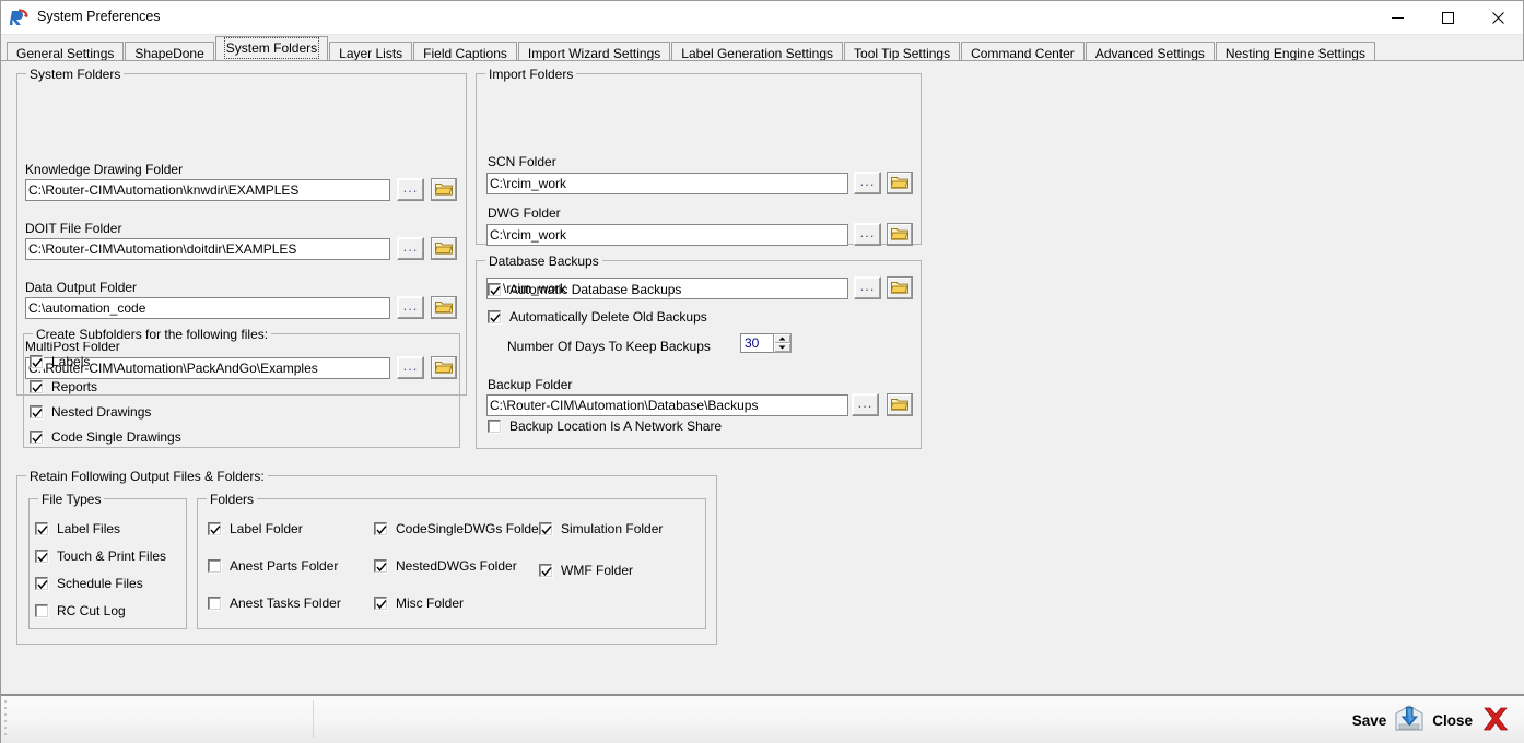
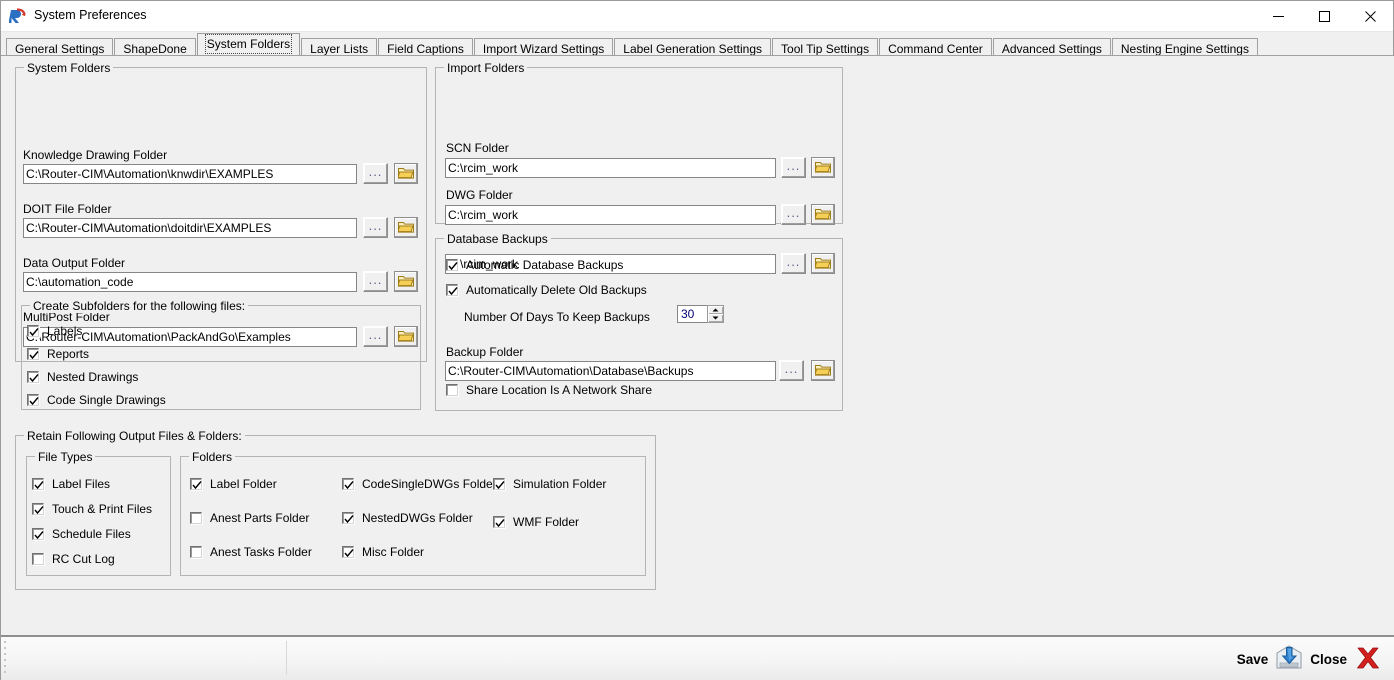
  System Preferences
  General Settings
  ShapeDone
  System Folders
  Layer Lists
  Field Captions
  Import Wizard Settings
  Label Generation Settings
  Tool Tip Settings
  Command Center
  Advanced Settings
  Nesting Engine Settings
  System Folders
  Knowledge Drawing Folder
  C:\Router-CIM\Automation\knwdir\EXAMPLES
  ...
  DOIT File Folder
  C:\Router-CIM\Automation\doitdir\EXAMPLES
  ...
  Data Output Folder
  C:\automation_code
  ...
  MultiPost Folder
  C:\Router-CIM\Automation\PackAndGo\Examples
  ...
  Create Subfolders for the following files:
  Labels
  Reports
  Nested Drawings
  Code Single Drawings
  Import Folders
  SCN Folder
  C:\rcim_work
  ...
  DWG Folder
  C:\rcim_work
  ...
  :\rcim_work
  ...
  Database Backups
  Automatic Database Backups
  Automatically Delete Old Backups
  Number Of Days To Keep Backups
  30
  Backup Folder
  C:\Router-CIM\Automation\Database\Backups
  ...
- Backup Location Is A Network Share
+ Share Location Is A Network Share
  Retain Following Output Files & Folders:
  File Types
  Label Files
  Touch & Print Files
  Schedule Files
  RC Cut Log
  Folders
  Label Folder
  Anest Parts Folder
  Anest Tasks Folder
  CodeSingleDWGs Folde
  NestedDWGs Folder
  Misc Folder
  Simulation Folder
  WMF Folder
  Save
  Close
